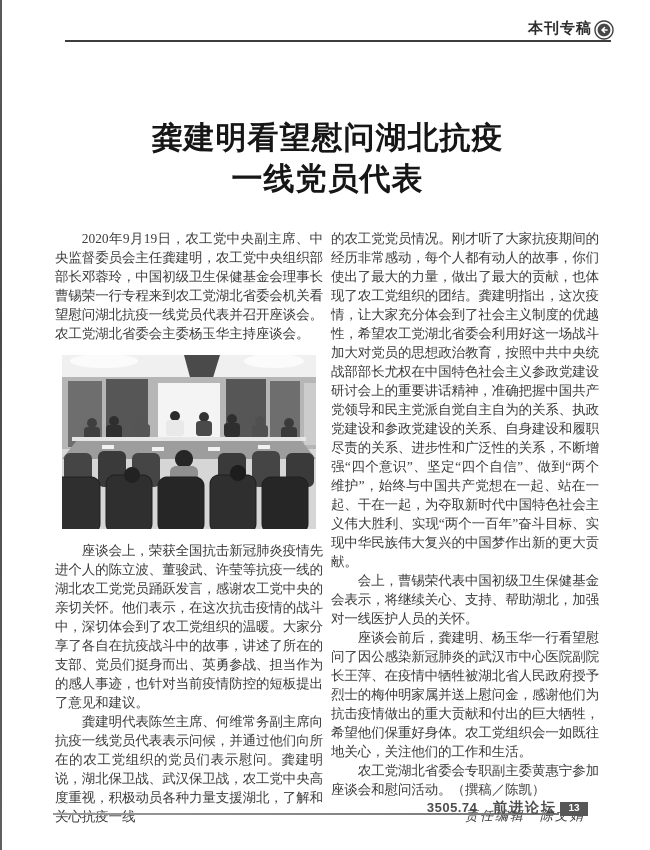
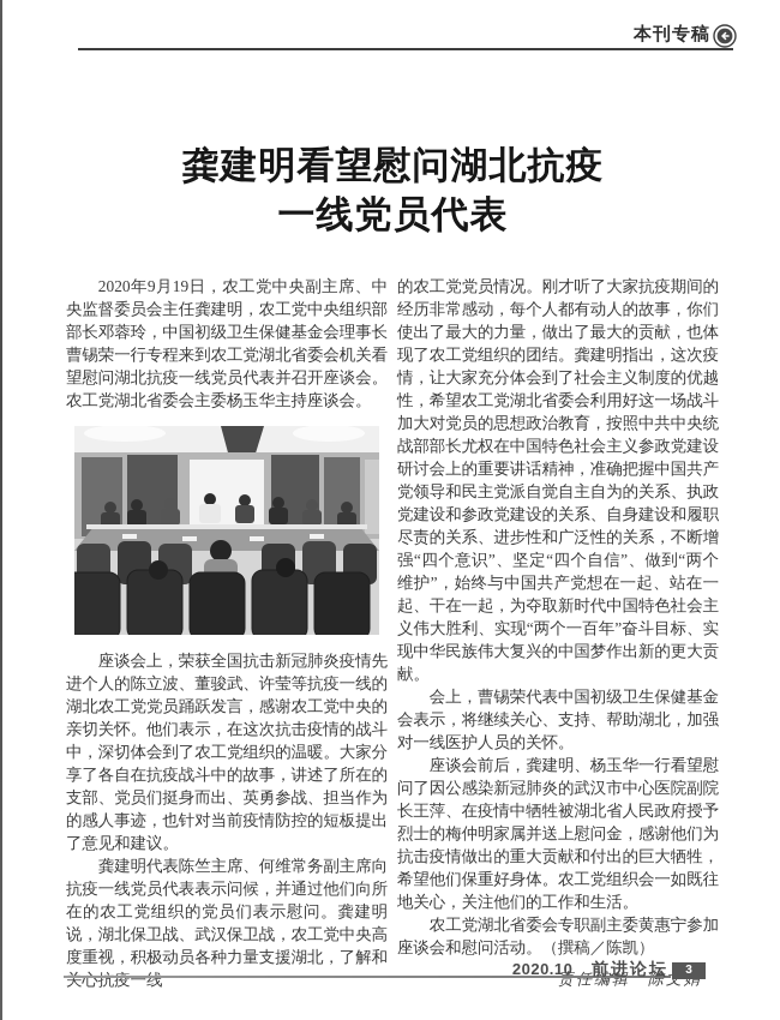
  本刊专稿
  龚建明看望慰问湖北抗疫
  一线党员代表
  2020年9月19日，农工党中央副主席、中央监督委员会主任龚建明，农工党中央组织部部长邓蓉玲，中国初级卫生保健基金会理事长曹锡荣一行专程来到农工党湖北省委会机关看望慰问湖北抗疫一线党员代表并召开座谈会。农工党湖北省委会主委杨玉华主持座谈会。
  座谈会上，荣获全国抗击新冠肺炎疫情先进个人的陈立波、董骏武、许莹等抗疫一线的湖北农工党党员踊跃发言，感谢农工党中央的亲切关怀。他们表示，在这次抗击疫情的战斗中，深切体会到了农工党组织的温暖。大家分享了各自在抗疫战斗中的故事，讲述了所在的支部、党员们挺身而出、英勇参战、担当作为的感人事迹，也针对当前疫情防控的短板提出了意见和建议。
  龚建明代表陈竺主席、何维常务副主席向抗疫一线党员代表表示问候，并通过他们向所在的农工党组织的党员们表示慰问。龚建明说，湖北保卫战、武汉保卫战，农工党中央高度重视，积极动员各种力量支援湖北，了解和关心抗疫一线
  的农工党党员情况。刚才听了大家抗疫期间的经历非常感动，每个人都有动人的故事，你们使出了最大的力量，做出了最大的贡献，也体现了农工党组织的团结。龚建明指出，这次疫情，让大家充分体会到了社会主义制度的优越性，希望农工党湖北省委会利用好这一场战斗加大对党员的思想政治教育，按照中共中央统战部部长尤权在中国特色社会主义参政党建设研讨会上的重要讲话精神，准确把握中国共产党领导和民主党派自觉自主自为的关系、执政党建设和参政党建设的关系、自身建设和履职尽责的关系、进步性和广泛性的关系，不断增强“四个意识”、坚定“四个自信”、做到“两个维护”，始终与中国共产党想在一起、站在一起、干在一起，为夺取新时代中国特色社会主义伟大胜利、实现“两个一百年”奋斗目标、实现中华民族伟大复兴的中国梦作出新的更大贡献。
  会上，曹锡荣代表中国初级卫生保健基金会表示，将继续关心、支持、帮助湖北，加强对一线医护人员的关怀。
  座谈会前后，龚建明、杨玉华一行看望慰问了因公感染新冠肺炎的武汉市中心医院副院长王萍、在疫情中牺牲被湖北省人民政府授予烈士的梅仲明家属并送上慰问金，感谢他们为抗击疫情做出的重大贡献和付出的巨大牺牲，希望他们保重好身体。农工党组织会一如既往地关心，关注他们的工作和生活。
  农工党湖北省委会专职副主委黄惠宁参加座谈会和慰问活动。（撰稿／陈凯）
  责任编辑 陈
- 3505.74 前进论坛
+ 2020.10 前进论坛
- 13
+ 3
